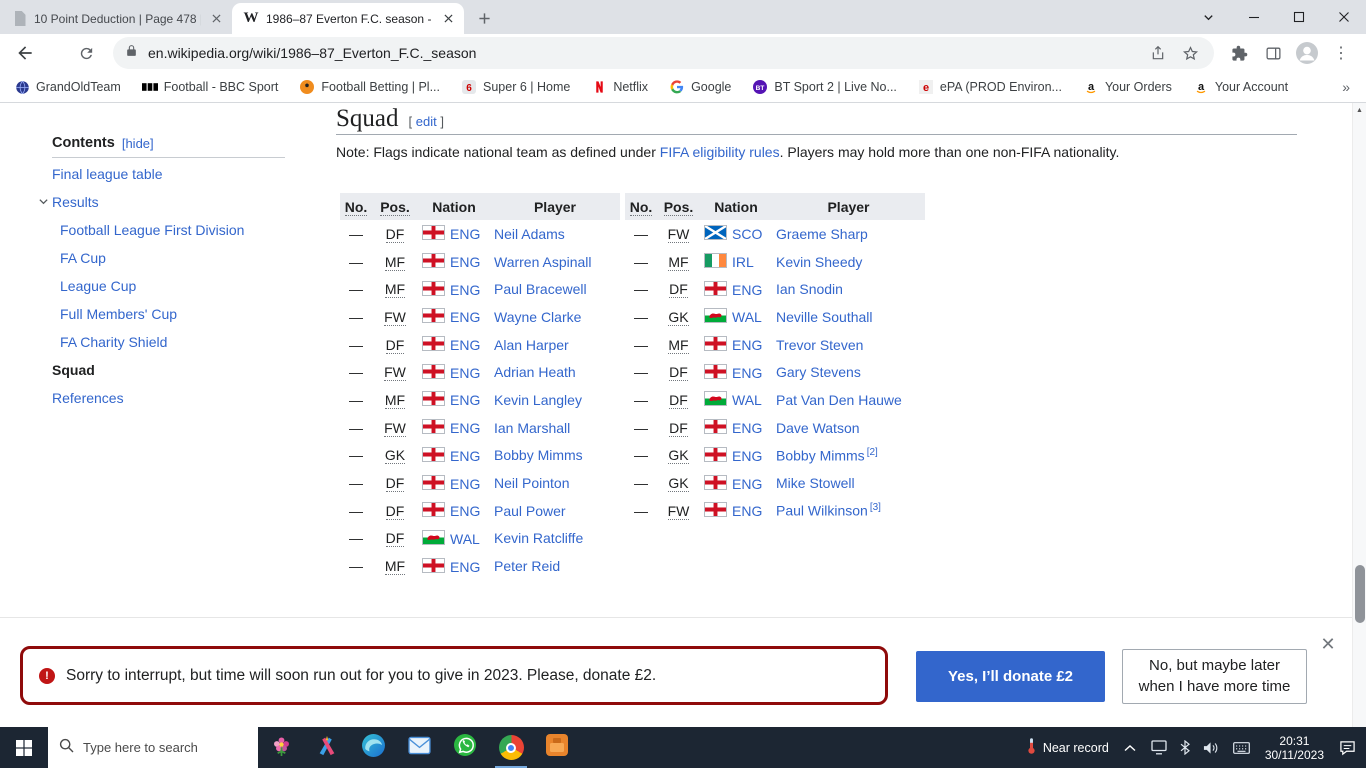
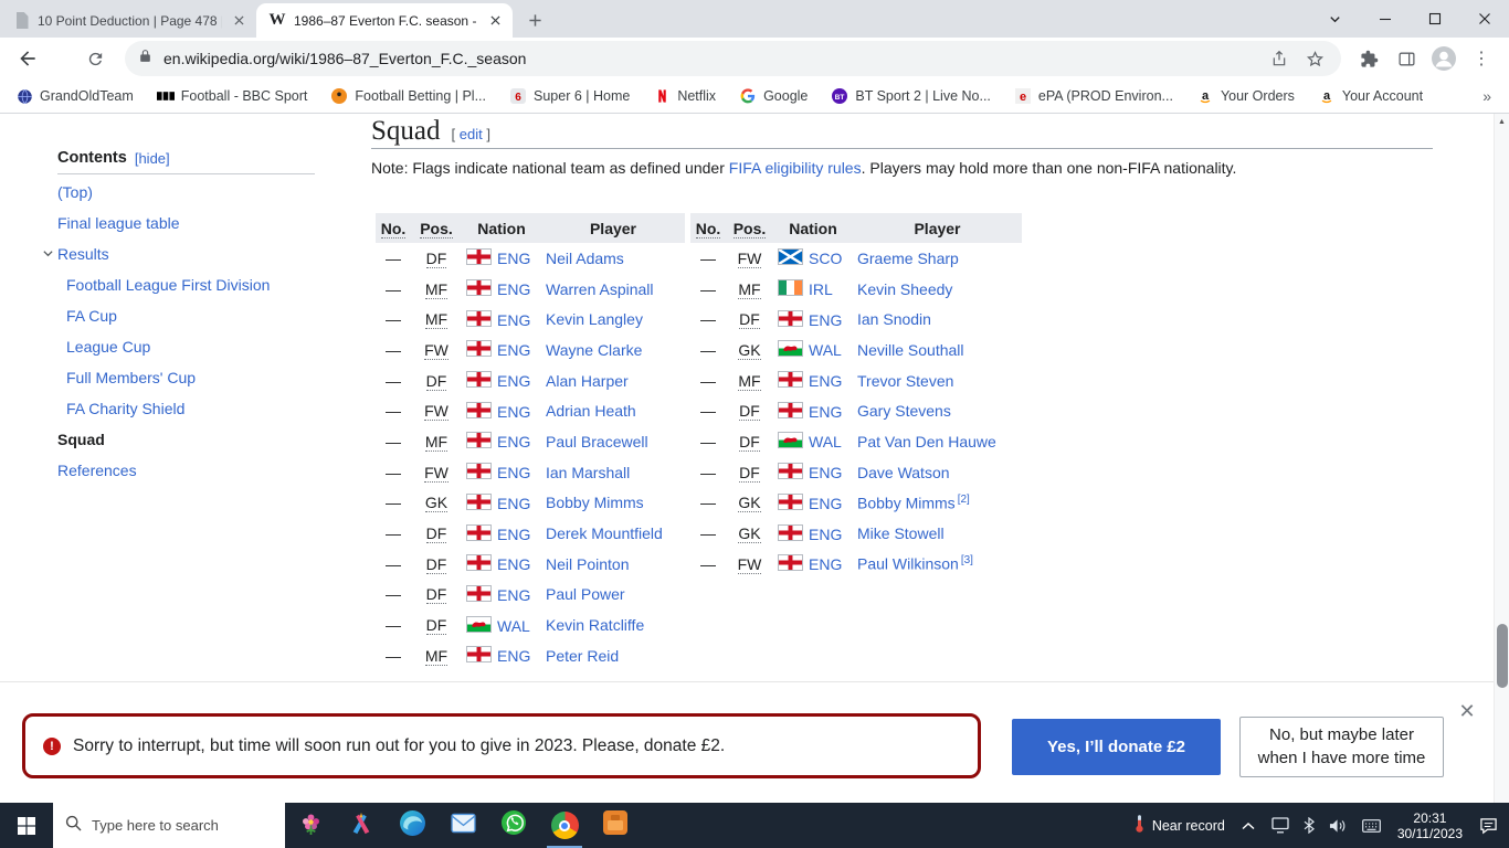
  10 Point Deduction | Page 478
  W
  1986–87 Everton F.C. season -
  en.wikipedia.org/wiki/1986–87_Everton_F.C._season
  ⋮
  GrandOldTeam
  Football - BBC Sport
  Football Betting | Pl...
  6
  Super 6 | Home
  Netflix
  Google
  BT Sport 2 | Live No...
  e
  ePA (PROD Environ...
  a
  Your Orders
  a
  Your Account
  »
  Contents
  [hide]
+ (Top)
  Final league table
  Results
  Football League First Division
  FA Cup
  League Cup
  Full Members' Cup
  FA Charity Shield
  Squad
  References
  Squad
  [ edit ]
  Note: Flags indicate national team as defined under FIFA eligibility rules. Players may hold more than one non-FIFA nationality.
  No.	Pos.	Nation	Player
  —	DF	ENG	Neil Adams
  —	MF	ENG	Warren Aspinall
- —	MF	ENG	Paul Bracewell
+ —	MF	ENG	Kevin Langley
  —	FW	ENG	Wayne Clarke
  —	DF	ENG	Alan Harper
  —	FW	ENG	Adrian Heath
- —	MF	ENG	Kevin Langley
+ —	MF	ENG	Paul Bracewell
  —	FW	ENG	Ian Marshall
  —	GK	ENG	Bobby Mimms
+ —	DF	ENG	Derek Mountfield
  —	DF	ENG	Neil Pointon
  —	DF	ENG	Paul Power
  —	DF	WAL	Kevin Ratcliffe
  —	MF	ENG	Peter Reid
  No.	Pos.	Nation	Player
  —	FW	SCO	Graeme Sharp
  —	MF	IRL	Kevin Sheedy
  —	DF	ENG	Ian Snodin
  —	GK	WAL	Neville Southall
  —	MF	ENG	Trevor Steven
  —	DF	ENG	Gary Stevens
  —	DF	WAL	Pat Van Den Hauwe
  —	DF	ENG	Dave Watson
  —	GK	ENG	Bobby Mimms [2]
  —	GK	ENG	Mike Stowell
  —	FW	ENG	Paul Wilkinson [3]
  !
  Sorry to interrupt, but time will soon run out for you to give in 2023. Please, donate £2.
  Yes, I’ll donate £2
  No, but maybe later when I have more time
  ✕
  Type here to search
  Near record
  20:31
  30/11/2023
